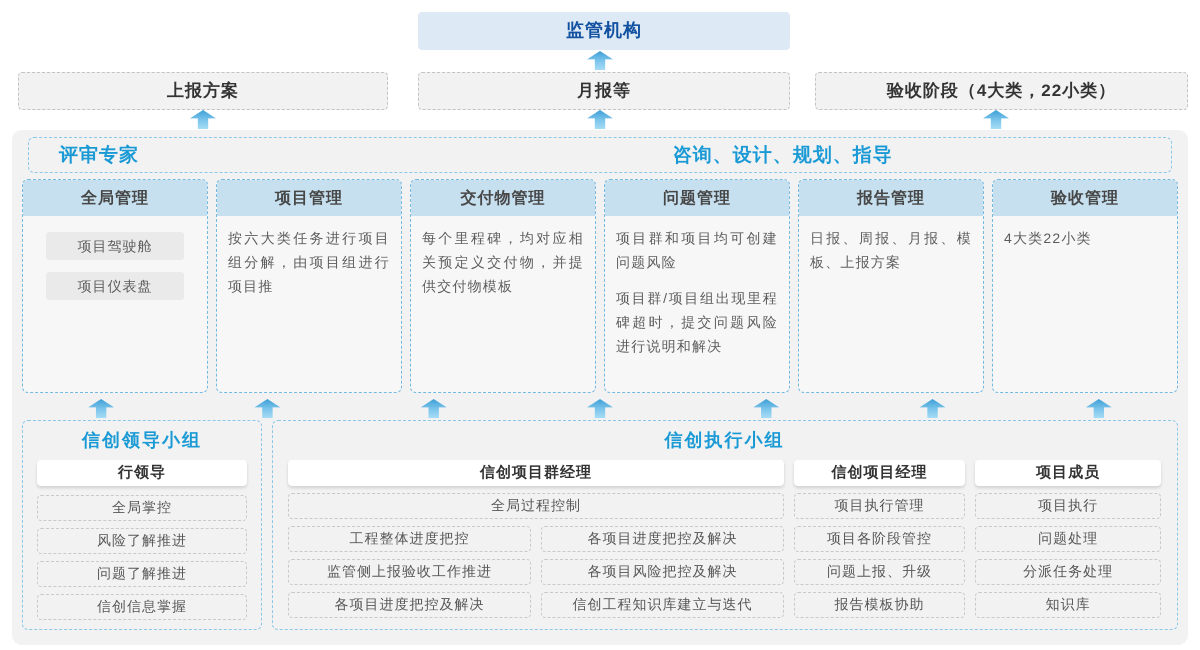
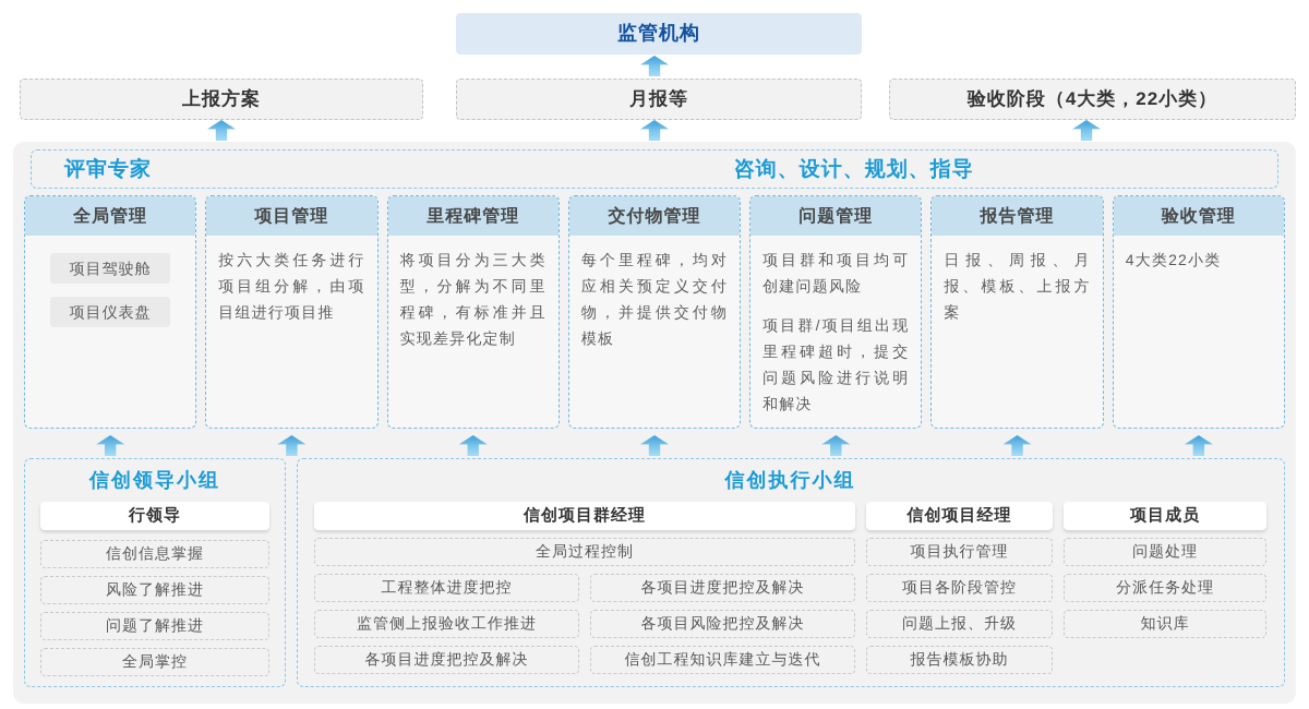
  监管机构
  上报方案
  月报等
  验收阶段（4大类，22小类）
  评审专家
  咨询、设计、规划、指导
  全局管理
  项目驾驶舱
  项目仪表盘
  项目管理
  按六大类任务进行项目组分解，由项目组进行项目推
+ 里程碑管理
+ 将项目分为三大类型，分解为不同里程碑，有标准并且实现差异化定制
  交付物管理
  每个里程碑，均对应相关预定义交付物，并提供交付物模板
  问题管理
  项目群和项目均可创建问题风险
  项目群/项目组出现里程碑超时，提交问题风险进行说明和解决
  报告管理
  日报、周报、月报、模板、上报方案
  验收管理
  4大类22小类
  信创领导小组
  行领导
- 全局掌控
+ 信创信息掌握
  风险了解推进
  问题了解推进
- 信创信息掌握
+ 全局掌控
  信创执行小组
  信创项目群经理
  全局过程控制
  工程整体进度把控
  各项目进度把控及解决
  监管侧上报验收工作推进
  各项目风险把控及解决
  各项目进度把控及解决
  信创工程知识库建立与迭代
  信创项目经理
  项目执行管理
  项目各阶段管控
  问题上报、升级
  报告模板协助
  项目成员
- 项目执行
  问题处理
  分派任务处理
  知识库
